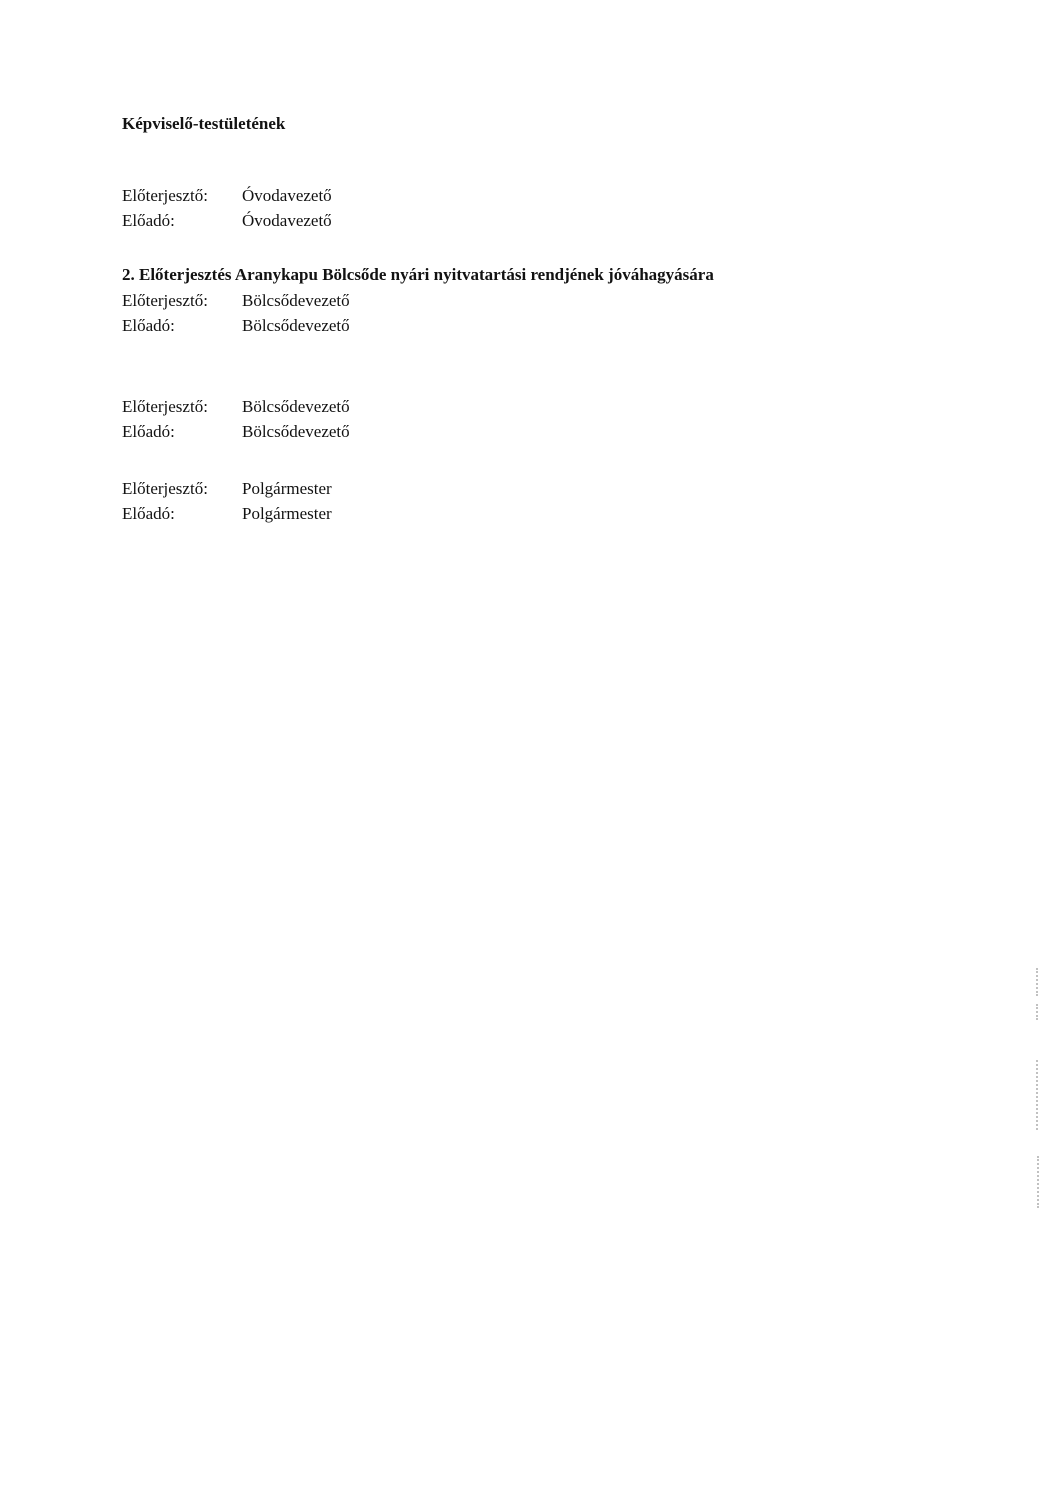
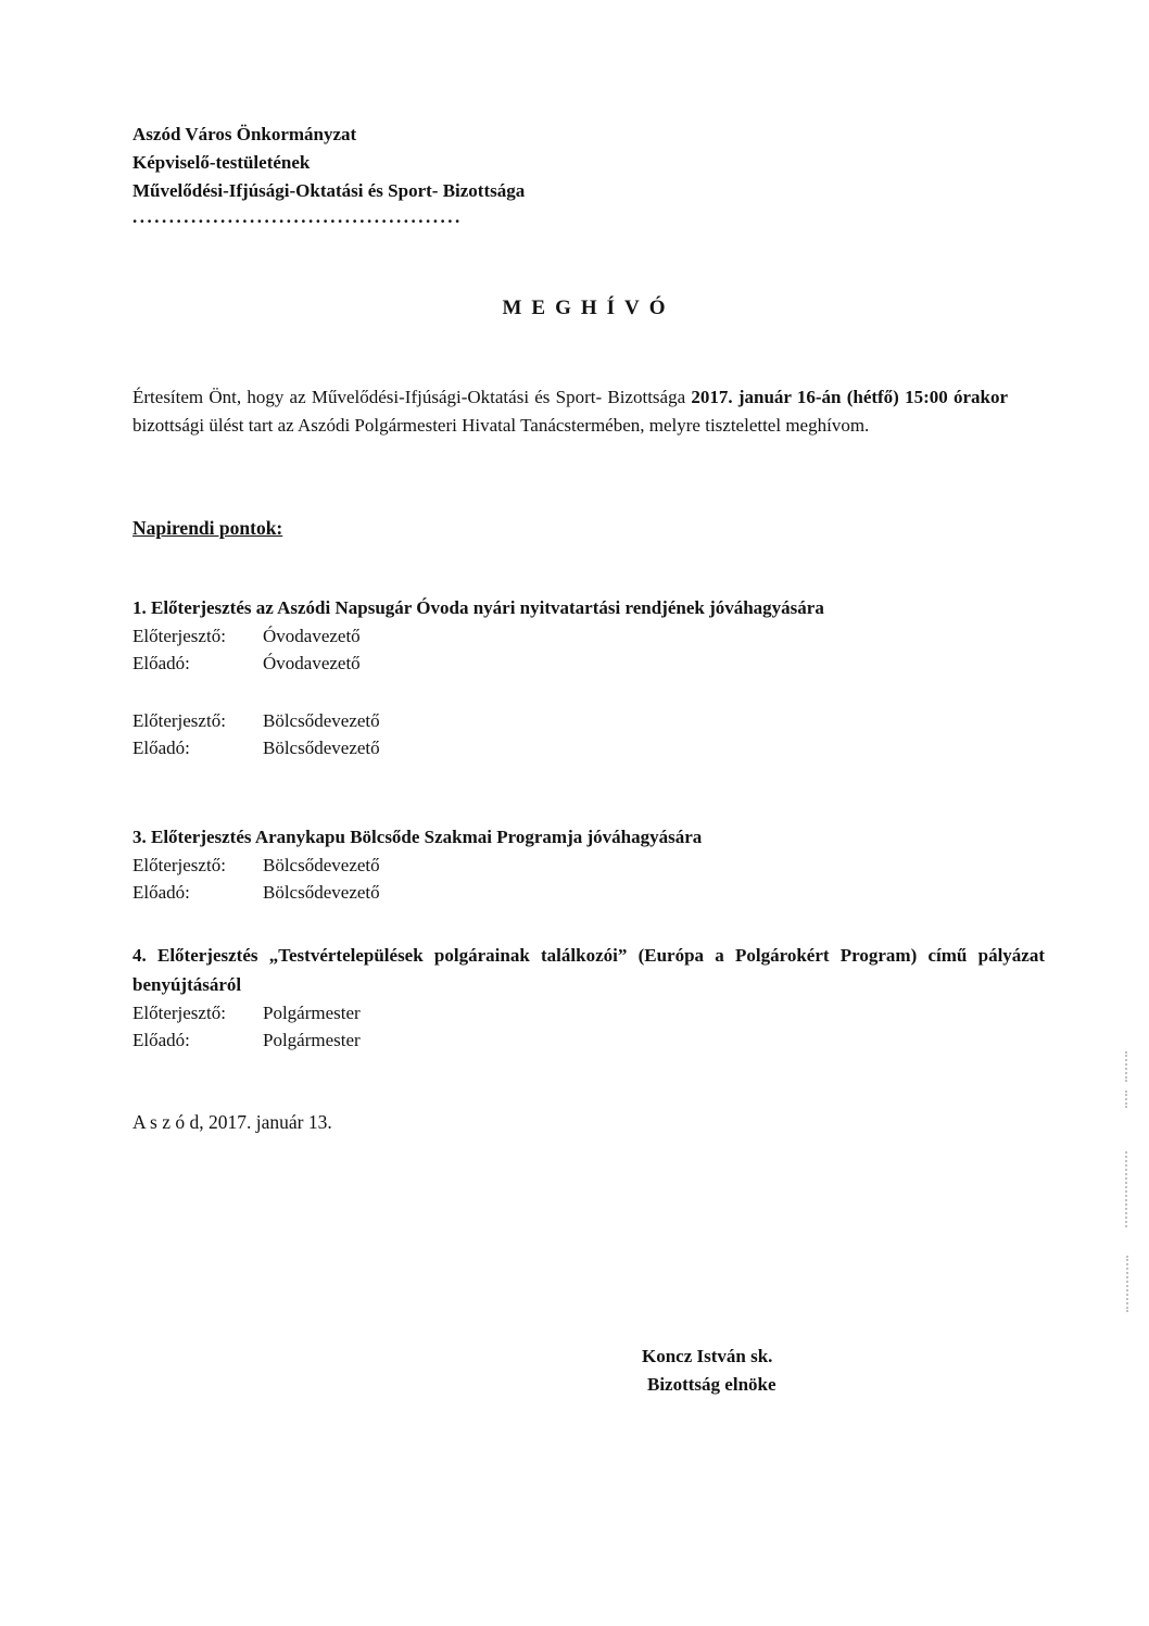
+ Aszód Város Önkormányzat
  Képviselő-testületének
+ Művelődési-Ifjúsági-Oktatási és Sport- Bizottsága
+ .............................................
+ MEGHÍVÓ
+ Értesítem Önt, hogy az Művelődési-Ifjúsági-Oktatási és Sport- Bizottsága 2017. január 16-án (hétfő) 15:00 órakor bizottsági ülést tart az Aszódi Polgármesteri Hivatal Tanácstermében, melyre tisztelettel meghívom.
+ Napirendi pontok:
+ 1. Előterjesztés az Aszódi Napsugár Óvoda nyári nyitvatartási rendjének jóváhagyására
  Előterjesztő:
  Óvodavezető
  Előadó:
  Óvodavezető
- 2. Előterjesztés Aranykapu Bölcsőde nyári nyitvatartási rendjének jóváhagyására
  Előterjesztő:
  Bölcsődevezető
  Előadó:
  Bölcsődevezető
+ 3. Előterjesztés Aranykapu Bölcsőde Szakmai Programja jóváhagyására
  Előterjesztő:
  Bölcsődevezető
  Előadó:
  Bölcsődevezető
+ 4. Előterjesztés „Testvértelepülések polgárainak találkozói” (Európa a Polgárokért Program) című pályázat benyújtásáról
  Előterjesztő:
  Polgármester
  Előadó:
  Polgármester
+ A s z ó d, 2017. január 13.
+ Koncz István sk.
+ Bizottság elnöke
